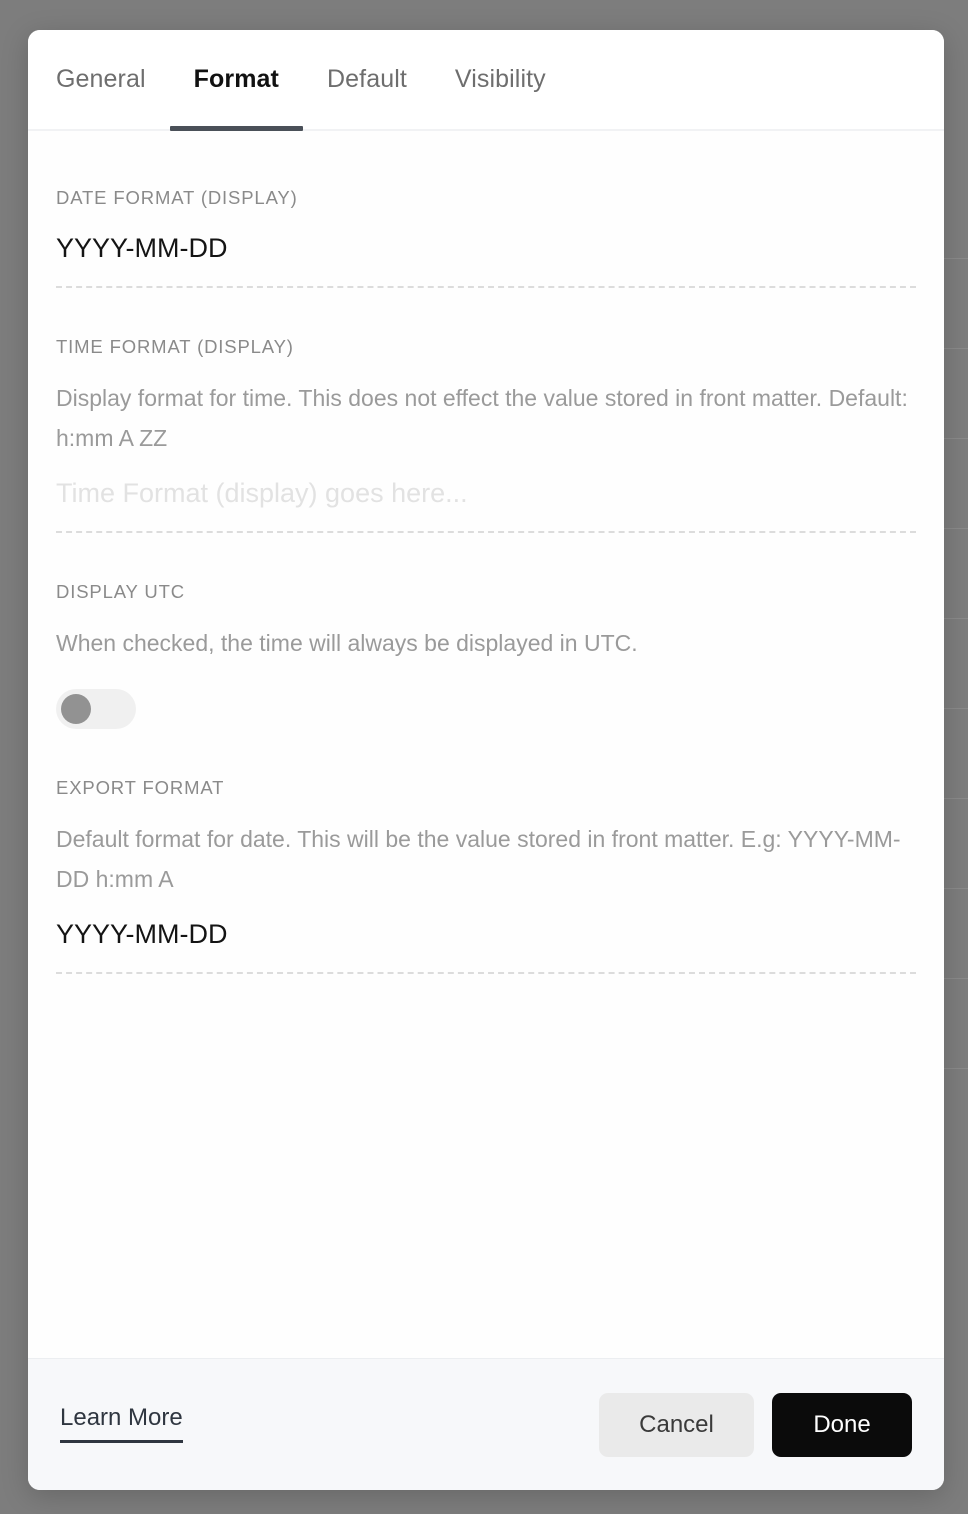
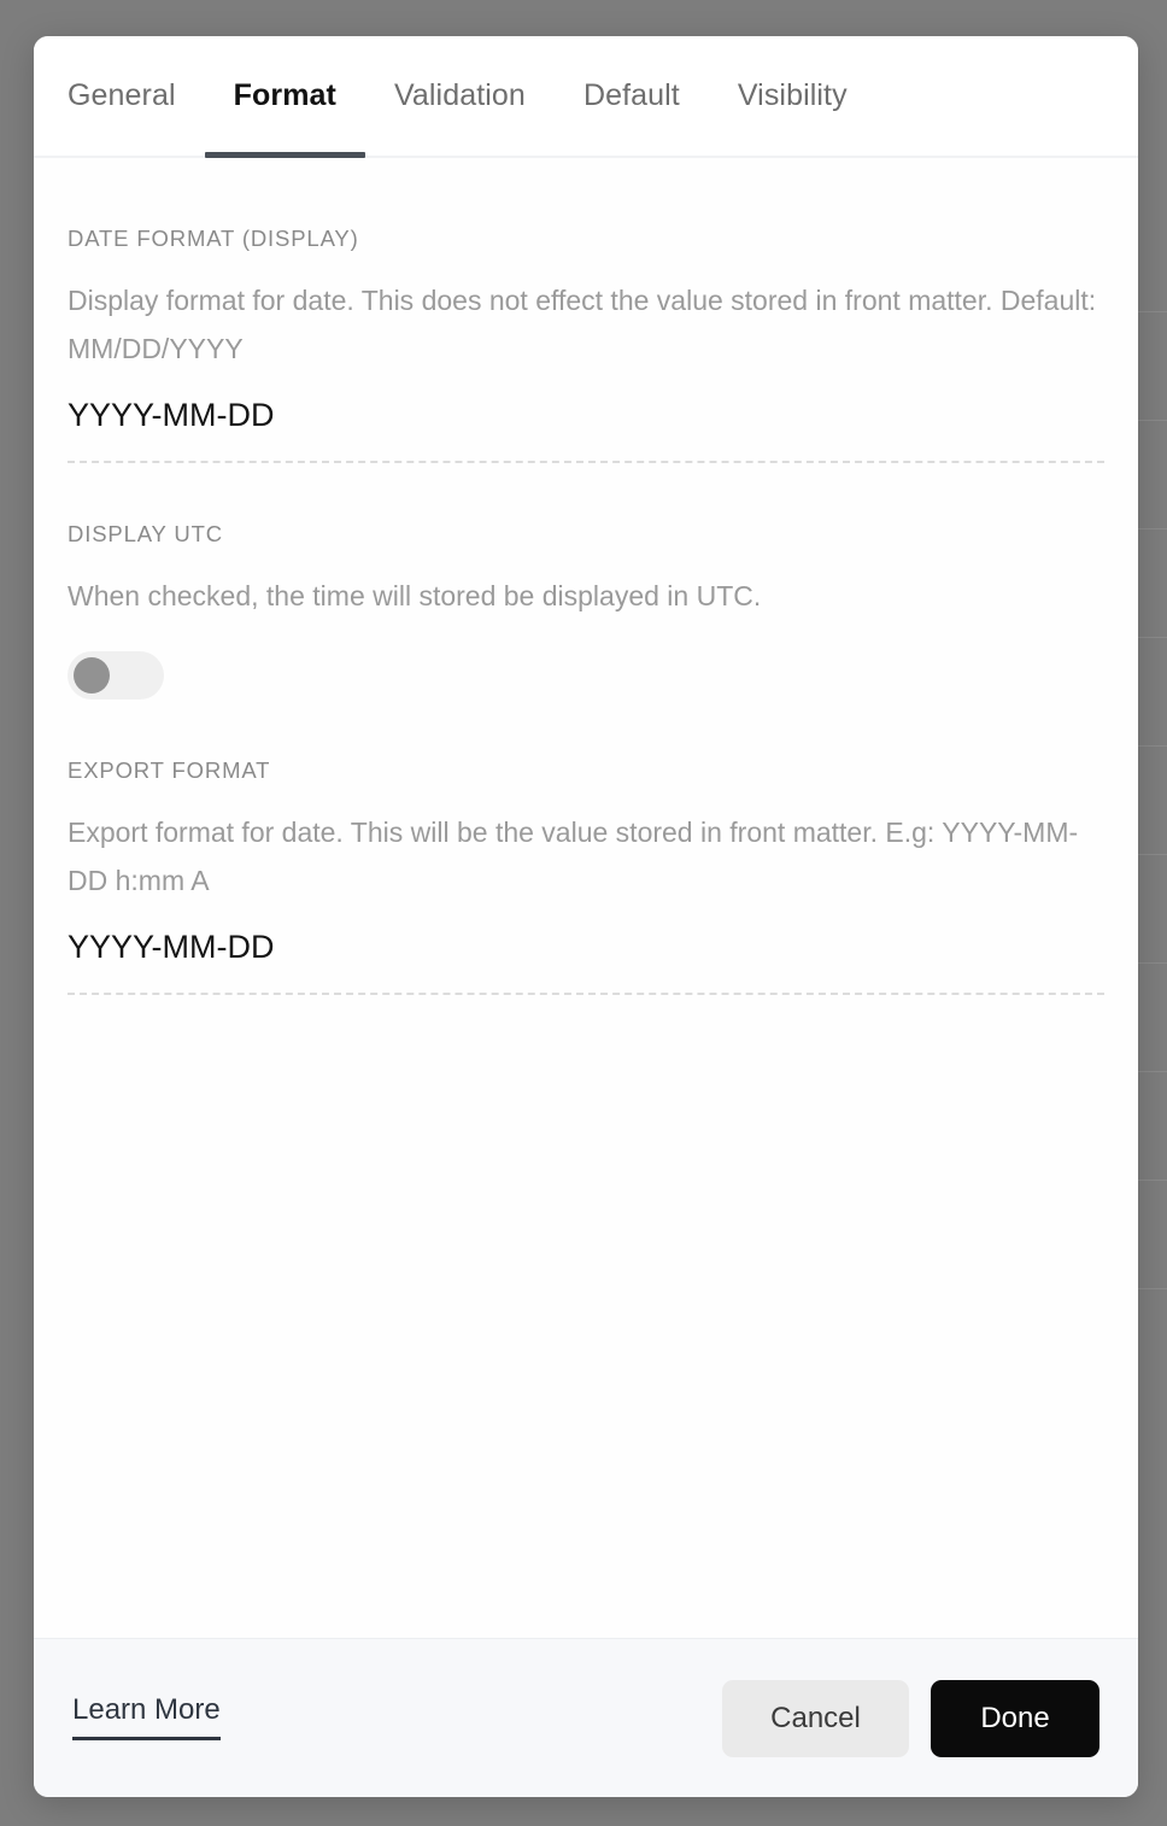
  General
  Format
+ Validation
  Default
  Visibility
  DATE FORMAT (DISPLAY)
+ Display format for date. This does not effect the value stored in front matter. Default: MM/DD/YYYY
  YYYY-MM-DD
- TIME FORMAT (DISPLAY)
- Display format for time. This does not effect the value stored in front matter. Default: h:mm A ZZ
- Time Format (display) goes here...
  DISPLAY UTC
- When checked, the time will always be displayed in UTC.
+ When checked, the time will stored be displayed in UTC.
  EXPORT FORMAT
- Default format for date. This will be the value stored in front matter. E.g: YYYY-MM-DD h:mm A
+ Export format for date. This will be the value stored in front matter. E.g: YYYY-MM-DD h:mm A
  YYYY-MM-DD
  Learn More
  Cancel
  Done
